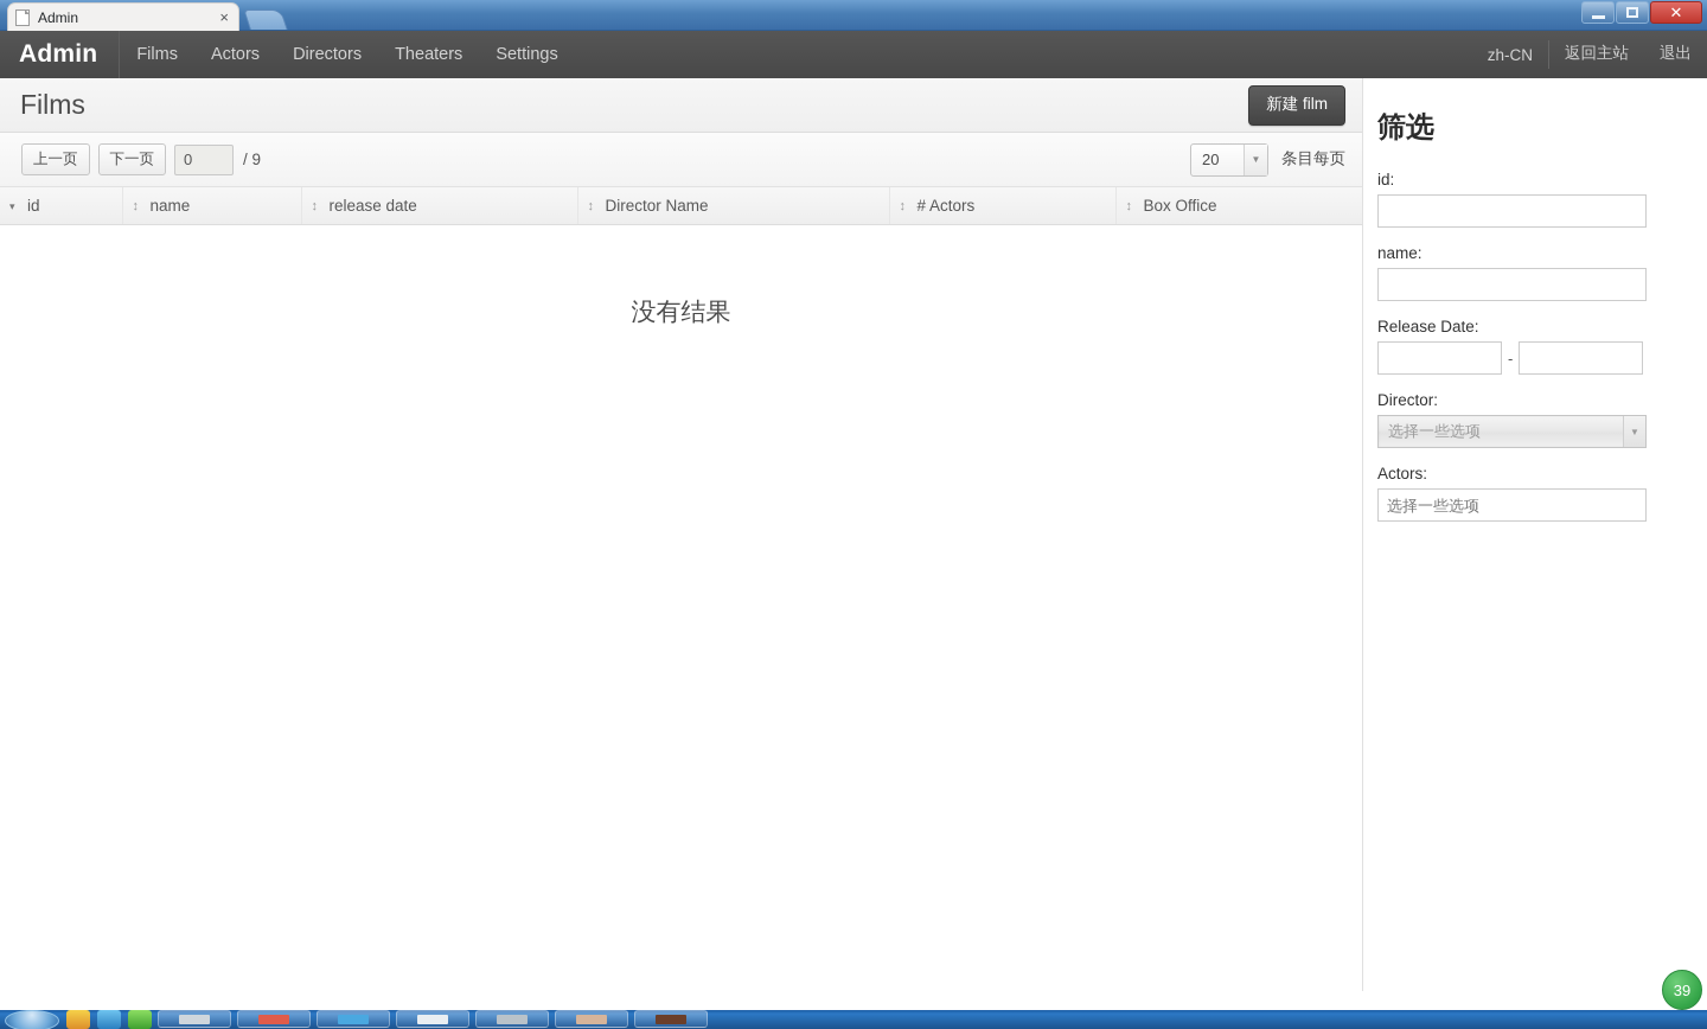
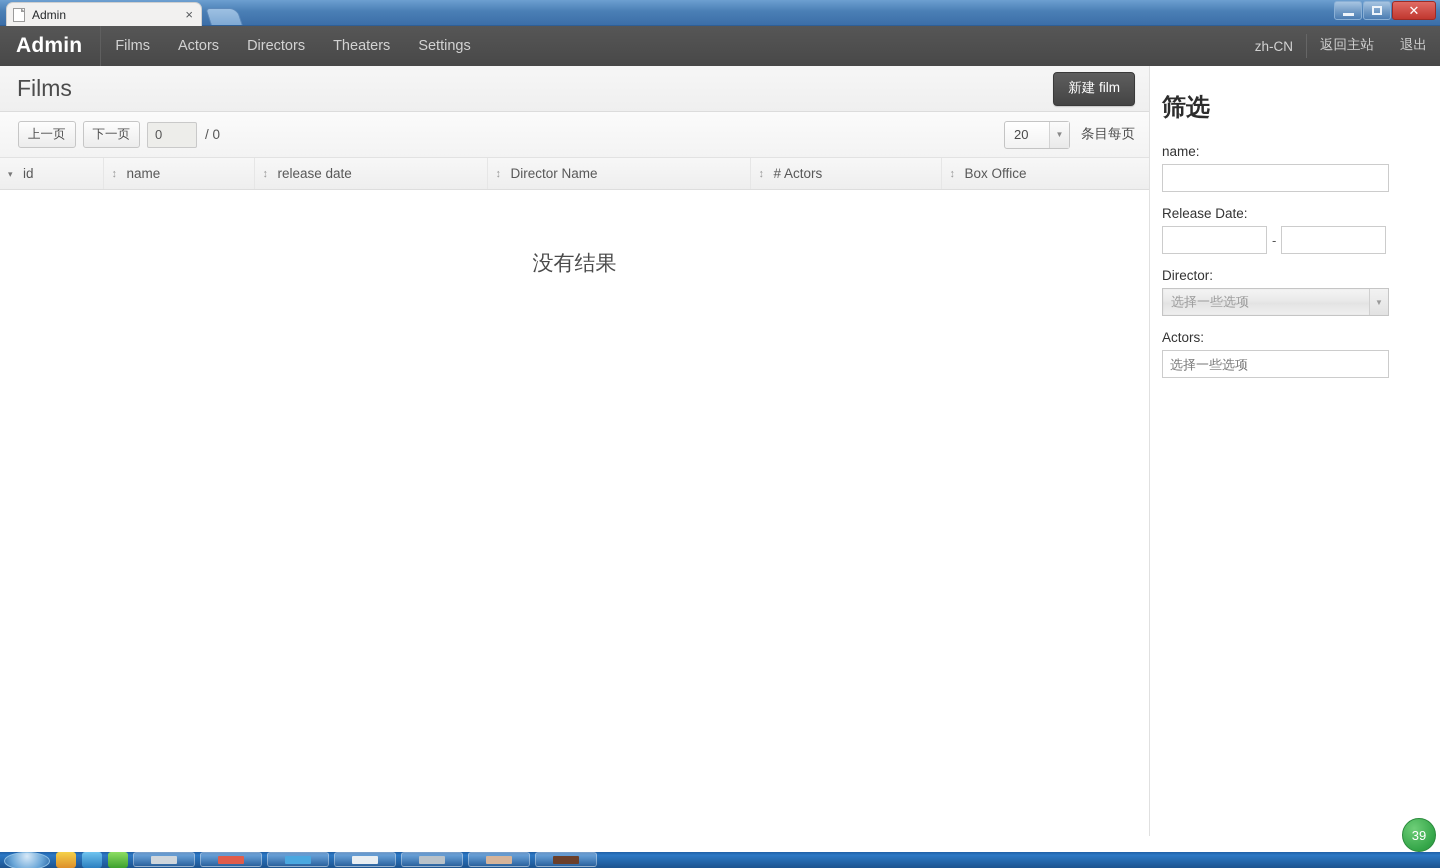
  Admin
  ×
  ✕
  Admin
  Films
  Actors
  Directors
  Theaters
  Settings
  zh-CN
  返回主站
  退出
  Films
  新建 film
  上一页
  下一页
  0
- / 9
+ / 0
  20
  ▼
  条目每页
  id	name	release date	Director Name	# Actors	Box Office
  没有结果
  筛选
- id:
  name:
  Release Date:
  -
  Director:
  选择一些选项
  ▼
  Actors:
  选择一些选项
  39
